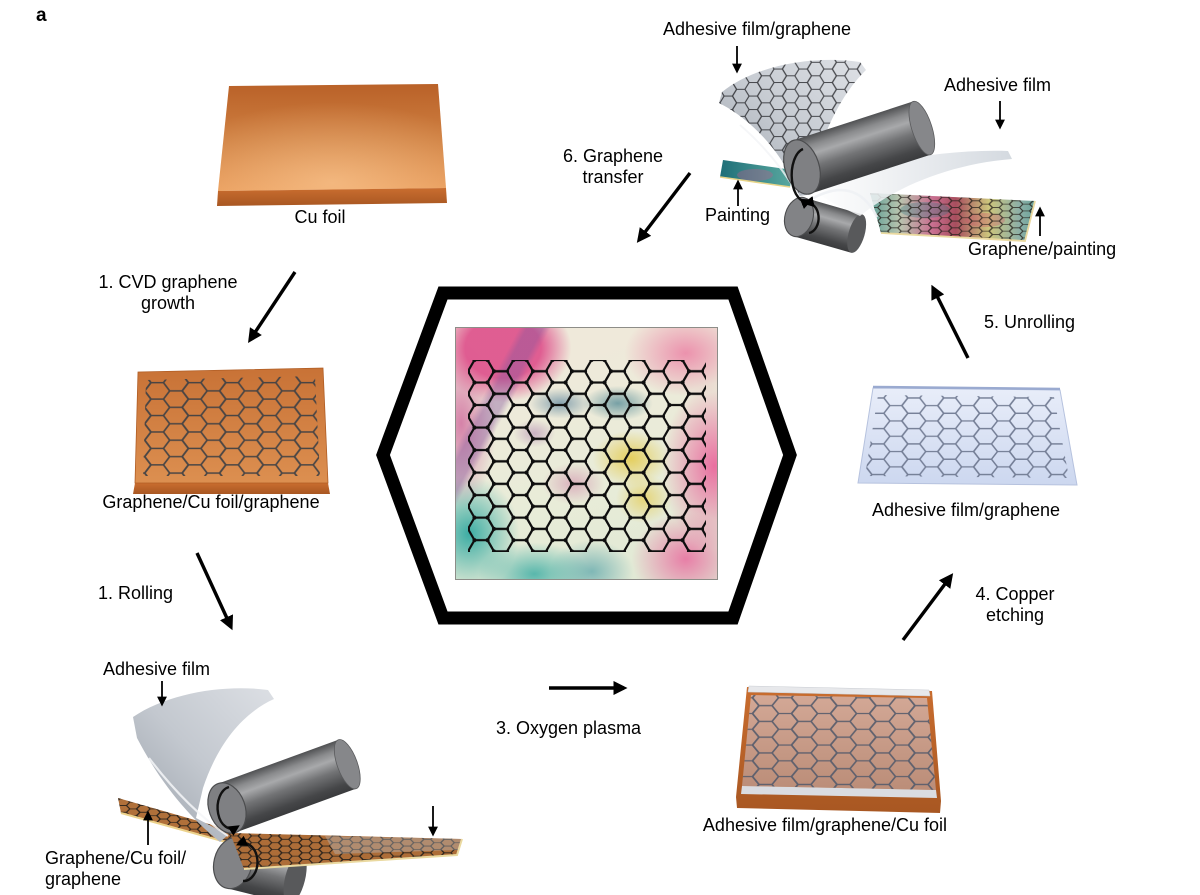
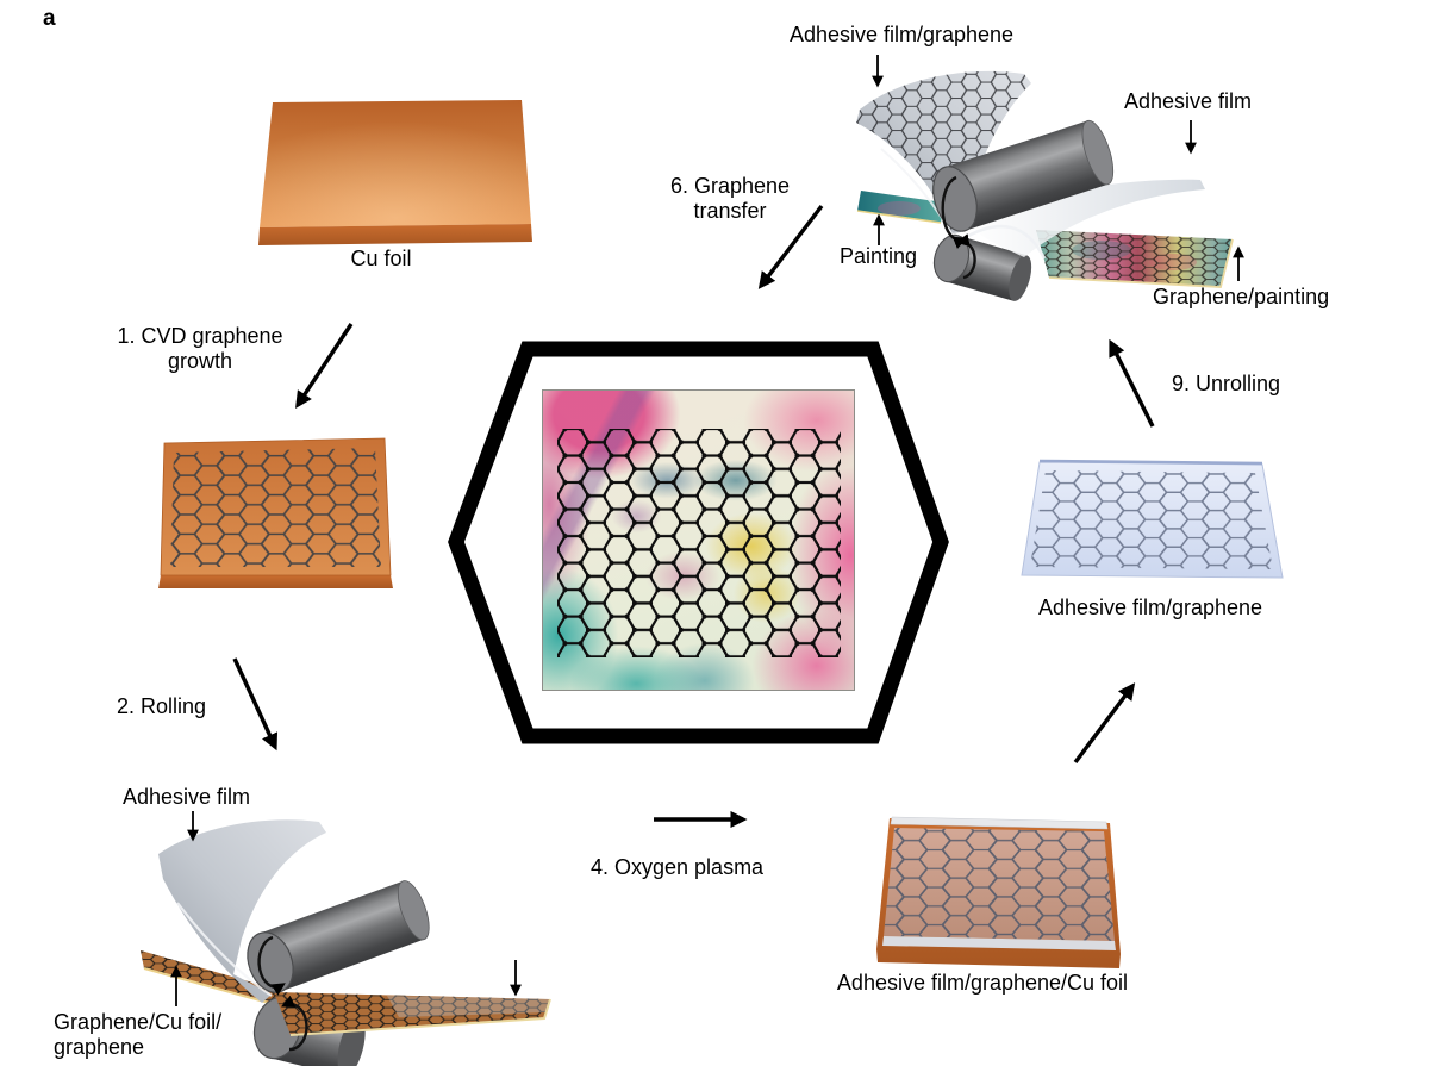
  a
  Cu foil
  1. CVD graphene
  growth
- Graphene/Cu foil/graphene
- 1. Rolling
+ 2. Rolling
  Adhesive film
  Graphene/Cu foil/
  graphene
- 3. Oxygen plasma
+ 4. Oxygen plasma
  Adhesive film/graphene/Cu foil
- 4. Copper
- etching
  Adhesive film/graphene
- 5. Unrolling
+ 9. Unrolling
  Adhesive film/graphene
  Adhesive film
  Painting
  Graphene/painting
  6. Graphene
  transfer
